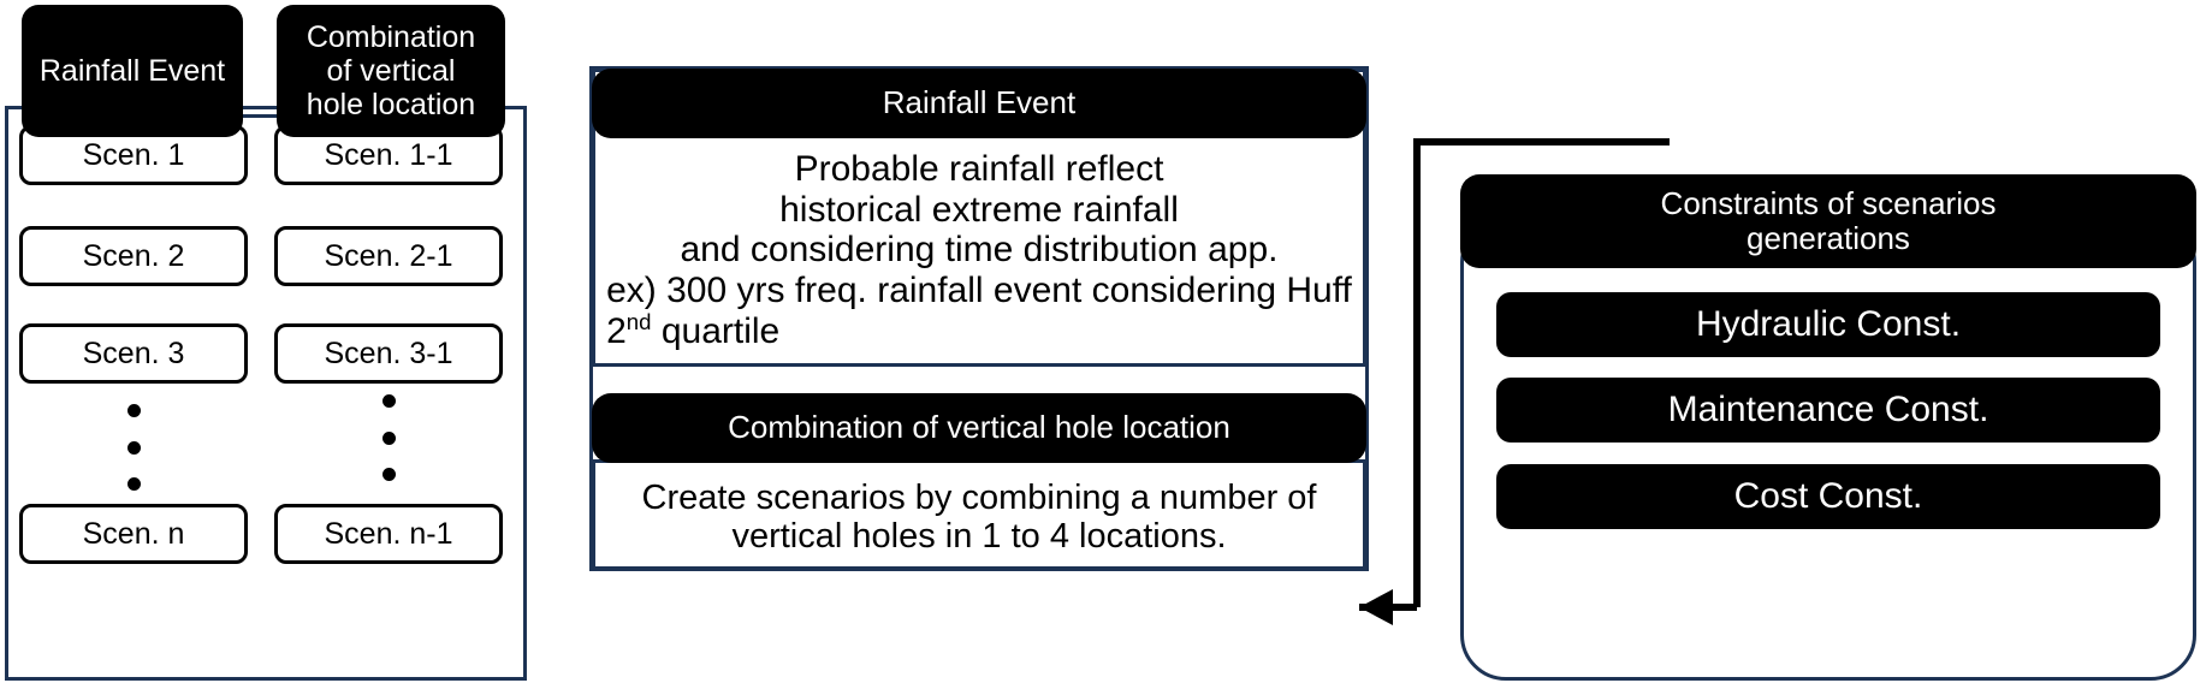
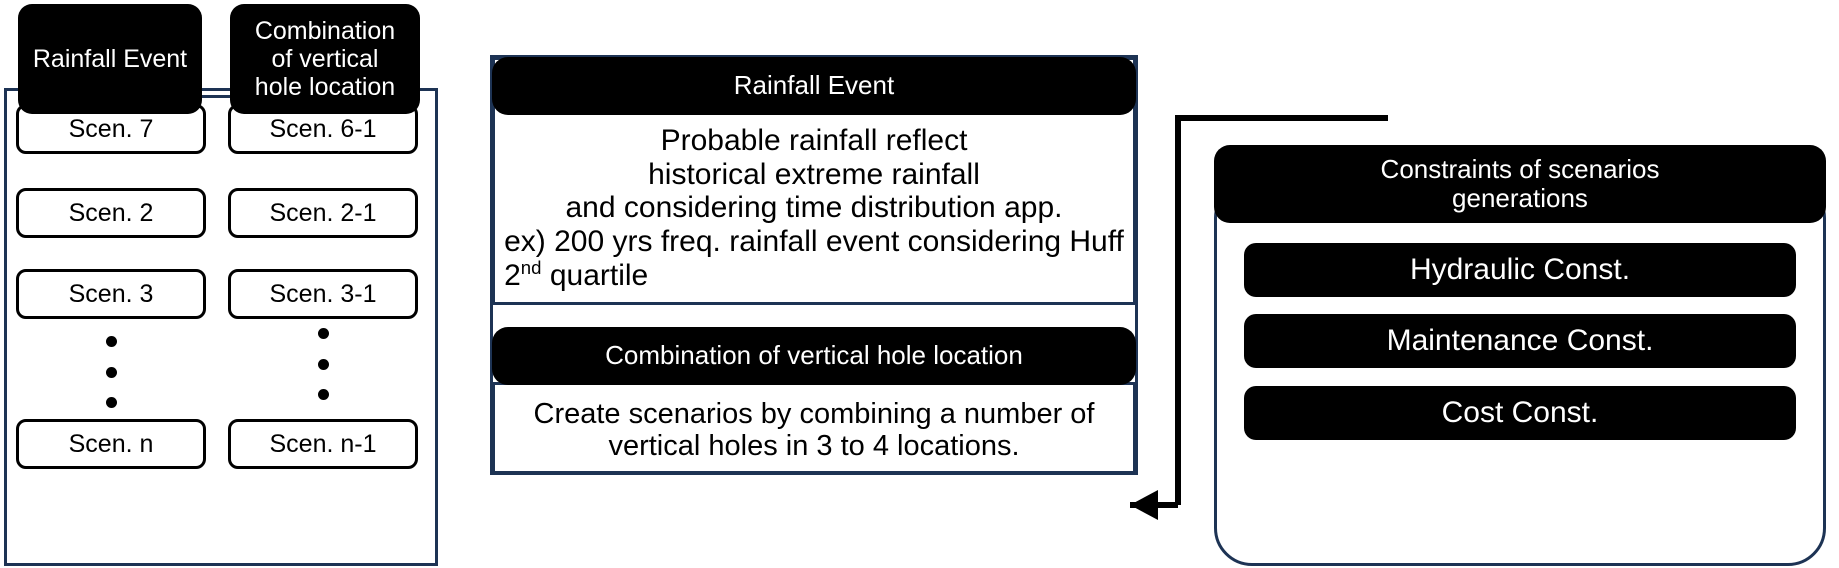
  Rainfall Event
  Combination
  of vertical
  hole location
- Scen. 1
+ Scen. 7
  Scen. 2
  Scen. 3
  Scen. n
- Scen. 1-1
+ Scen. 6-1
  Scen. 2-1
  Scen. 3-1
  Scen. n-1
  Rainfall Event
  Probable rainfall reflect
  historical extreme rainfall
  and considering time distribution app.
- ex) 300 yrs freq. rainfall event considering Huff
+ ex) 200 yrs freq. rainfall event considering Huff
  2nd quartile
  Combination of vertical hole location
  Create scenarios by combining a number of
- vertical holes in 1 to 4 locations.
+ vertical holes in 3 to 4 locations.
  Constraints of scenarios
  generations
  Hydraulic Const.
  Maintenance Const.
  Cost Const.
